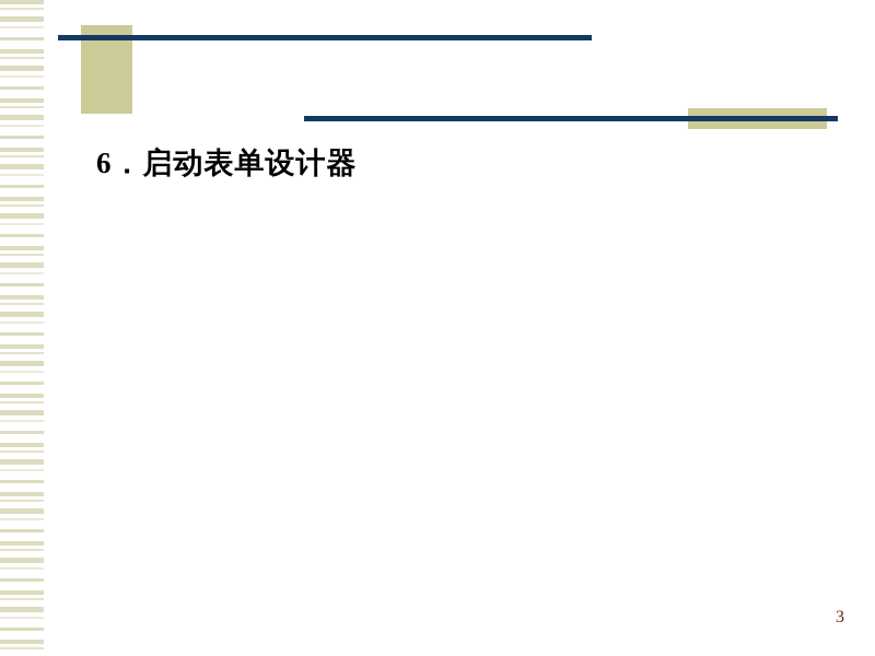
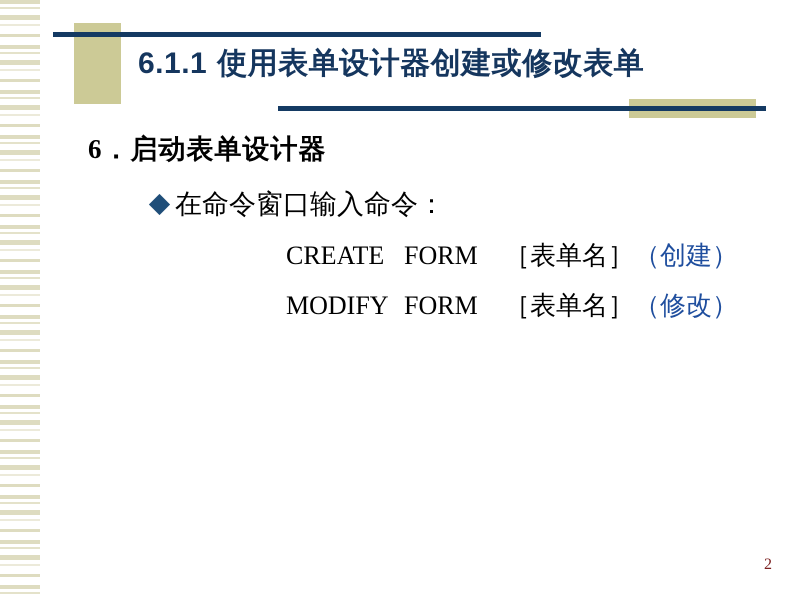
+ 6.1.1 使用表单设计器创建或修改表单
  6．启动表单设计器
+ 在命令窗口输入命令：
+ CREATE FORM ［表单名］（创建）
+ MODIFY FORM ［表单名］（修改）
- 3
+ 2
